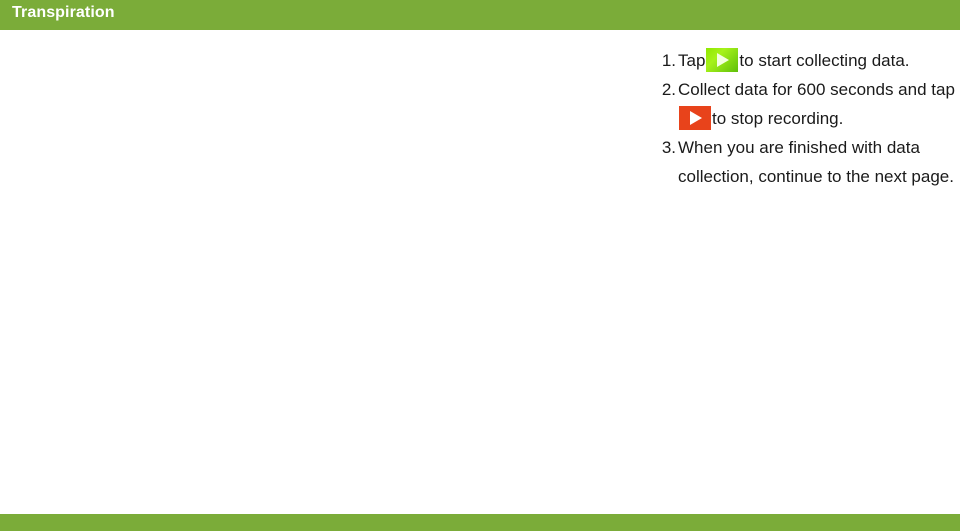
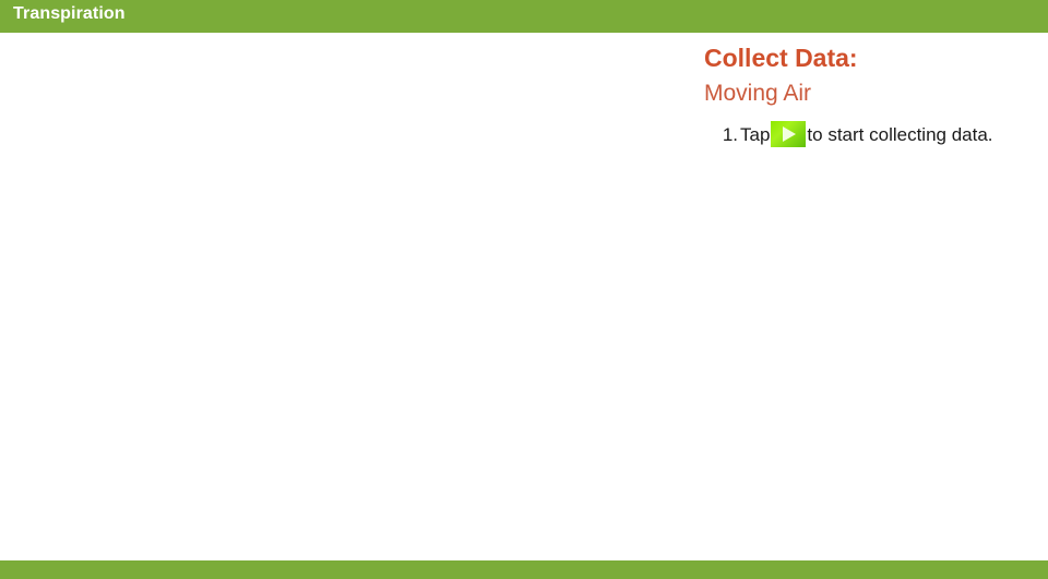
  Transpiration
+ Collect Data:
+ Moving Air
  1.
  Tap to start collecting data.
- 2.
- Collect data for 600 seconds and tapto stop recording.
- 3.
- When you are finished with data collection, continue to the next page.
